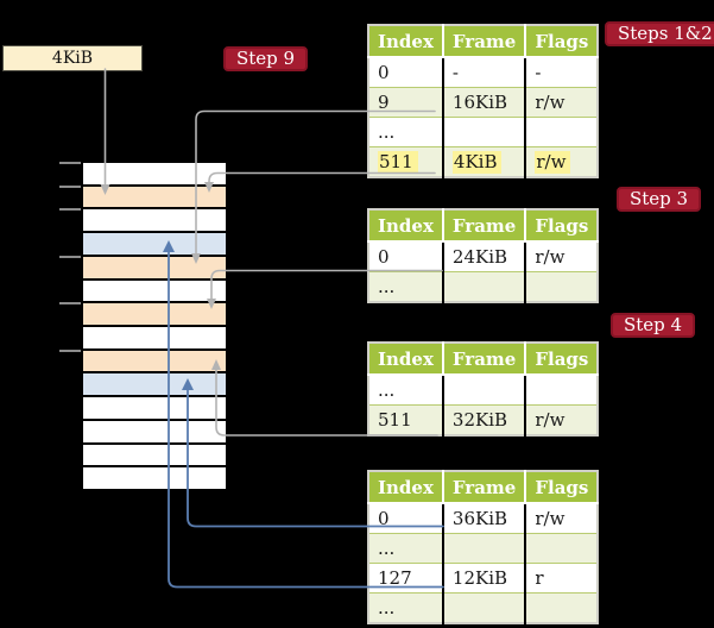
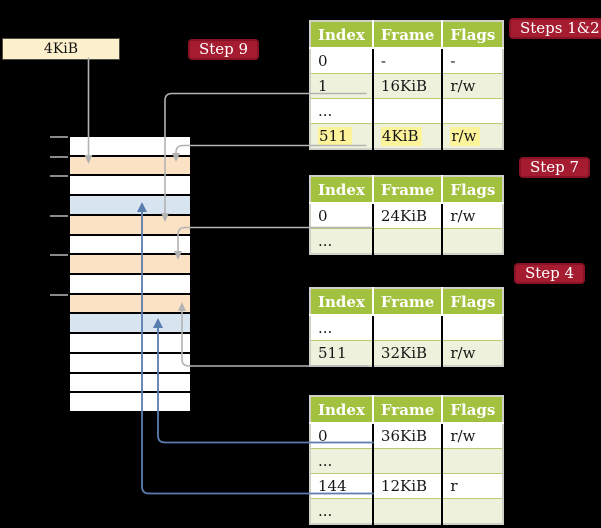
  4KiB
  Step 9
  Steps 1&2
- Step 3
+ Step 7
  Step 4
  Index	Frame	Flags
  0	-	-
- 9	16KiB	r/w
+ 1	16KiB	r/w
  ...
  511	4KiB	r/w
  Index	Frame	Flags
  0	24KiB	r/w
  ...
  Index	Frame	Flags
  ...
  511	32KiB	r/w
  Index	Frame	Flags
  0	36KiB	r/w
  ...
- 127	12KiB	r
+ 144	12KiB	r
  ...
